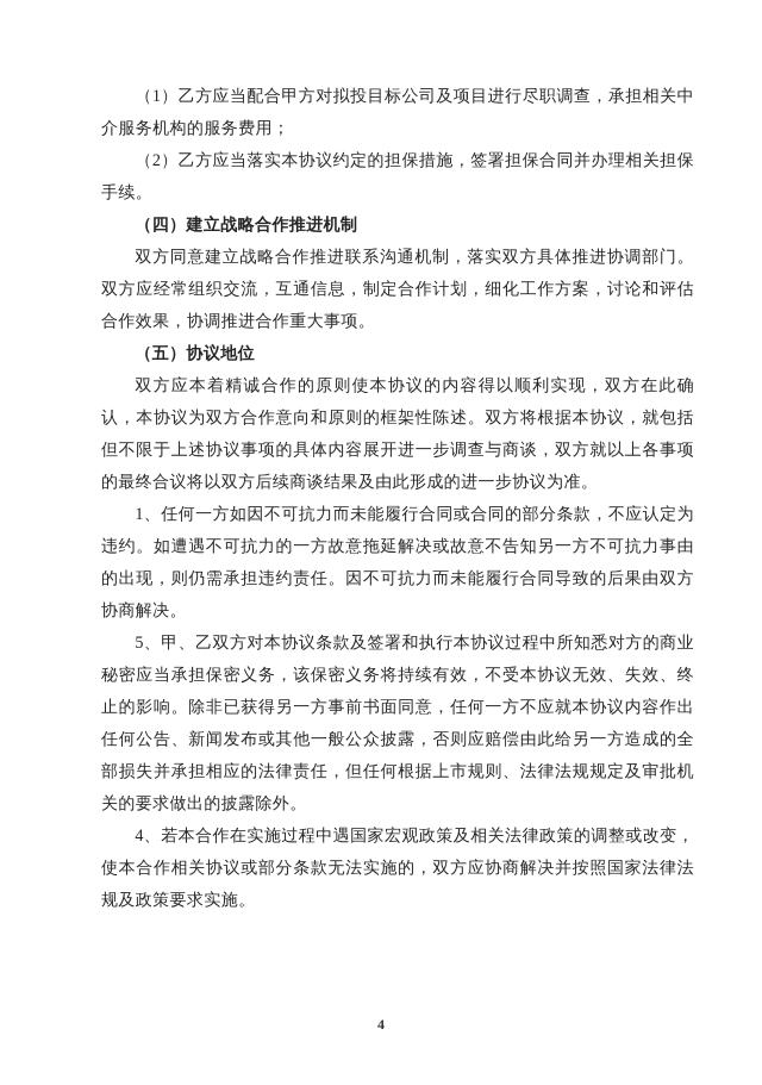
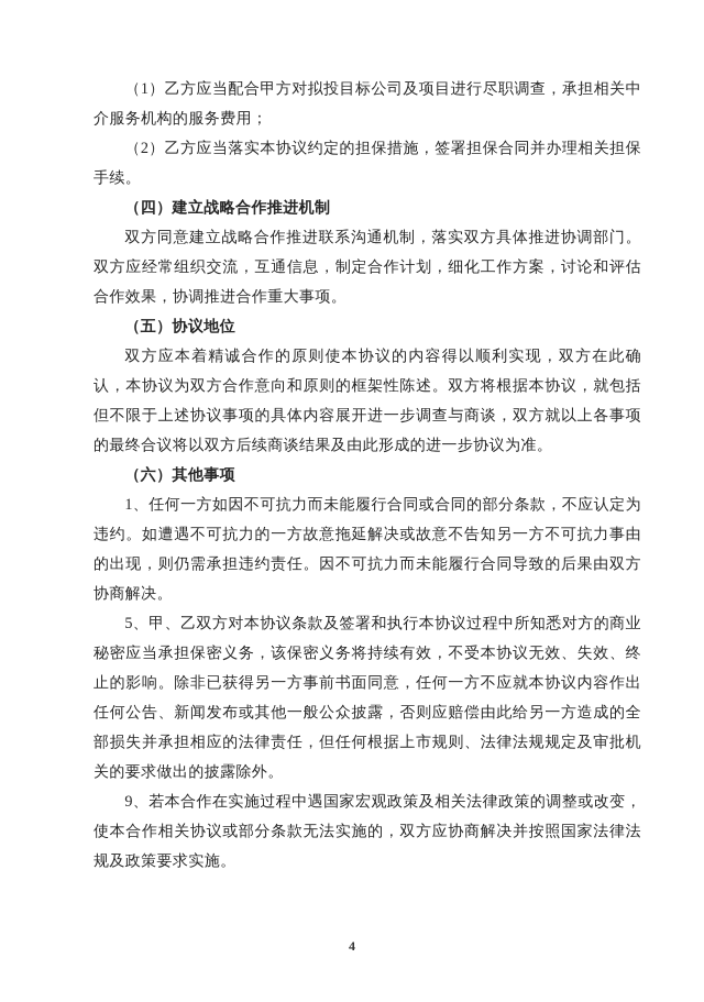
  （1）乙方应当配合甲方对拟投目标公司及项目进行尽职调查，承担相关中介服务机构的服务费用；
  （2）乙方应当落实本协议约定的担保措施，签署担保合同并办理相关担保手续。
  （四）建立战略合作推进机制
  双方同意建立战略合作推进联系沟通机制，落实双方具体推进协调部门。双方应经常组织交流，互通信息，制定合作计划，细化工作方案，讨论和评估合作效果，协调推进合作重大事项。
  （五）协议地位
  双方应本着精诚合作的原则使本协议的内容得以顺利实现，双方在此确认，本协议为双方合作意向和原则的框架性陈述。双方将根据本协议，就包括但不限于上述协议事项的具体内容展开进一步调查与商谈，双方就以上各事项的最终合议将以双方后续商谈结果及由此形成的进一步协议为准。
+ （六）其他事项
  1、任何一方如因不可抗力而未能履行合同或合同的部分条款，不应认定为违约。如遭遇不可抗力的一方故意拖延解决或故意不告知另一方不可抗力事由的出现，则仍需承担违约责任。因不可抗力而未能履行合同导致的后果由双方协商解决。
  5、甲、乙双方对本协议条款及签署和执行本协议过程中所知悉对方的商业秘密应当承担保密义务，该保密义务将持续有效，不受本协议无效、失效、终止的影响。除非已获得另一方事前书面同意，任何一方不应就本协议内容作出任何公告、新闻发布或其他一般公众披露，否则应赔偿由此给另一方造成的全部损失并承担相应的法律责任，但任何根据上市规则、法律法规规定及审批机关的要求做出的披露除外。
- 4、若本合作在实施过程中遇国家宏观政策及相关法律政策的调整或改变，使本合作相关协议或部分条款无法实施的，双方应协商解决并按照国家法律法规及政策要求实施。
+ 9、若本合作在实施过程中遇国家宏观政策及相关法律政策的调整或改变，使本合作相关协议或部分条款无法实施的，双方应协商解决并按照国家法律法规及政策要求实施。
  4
